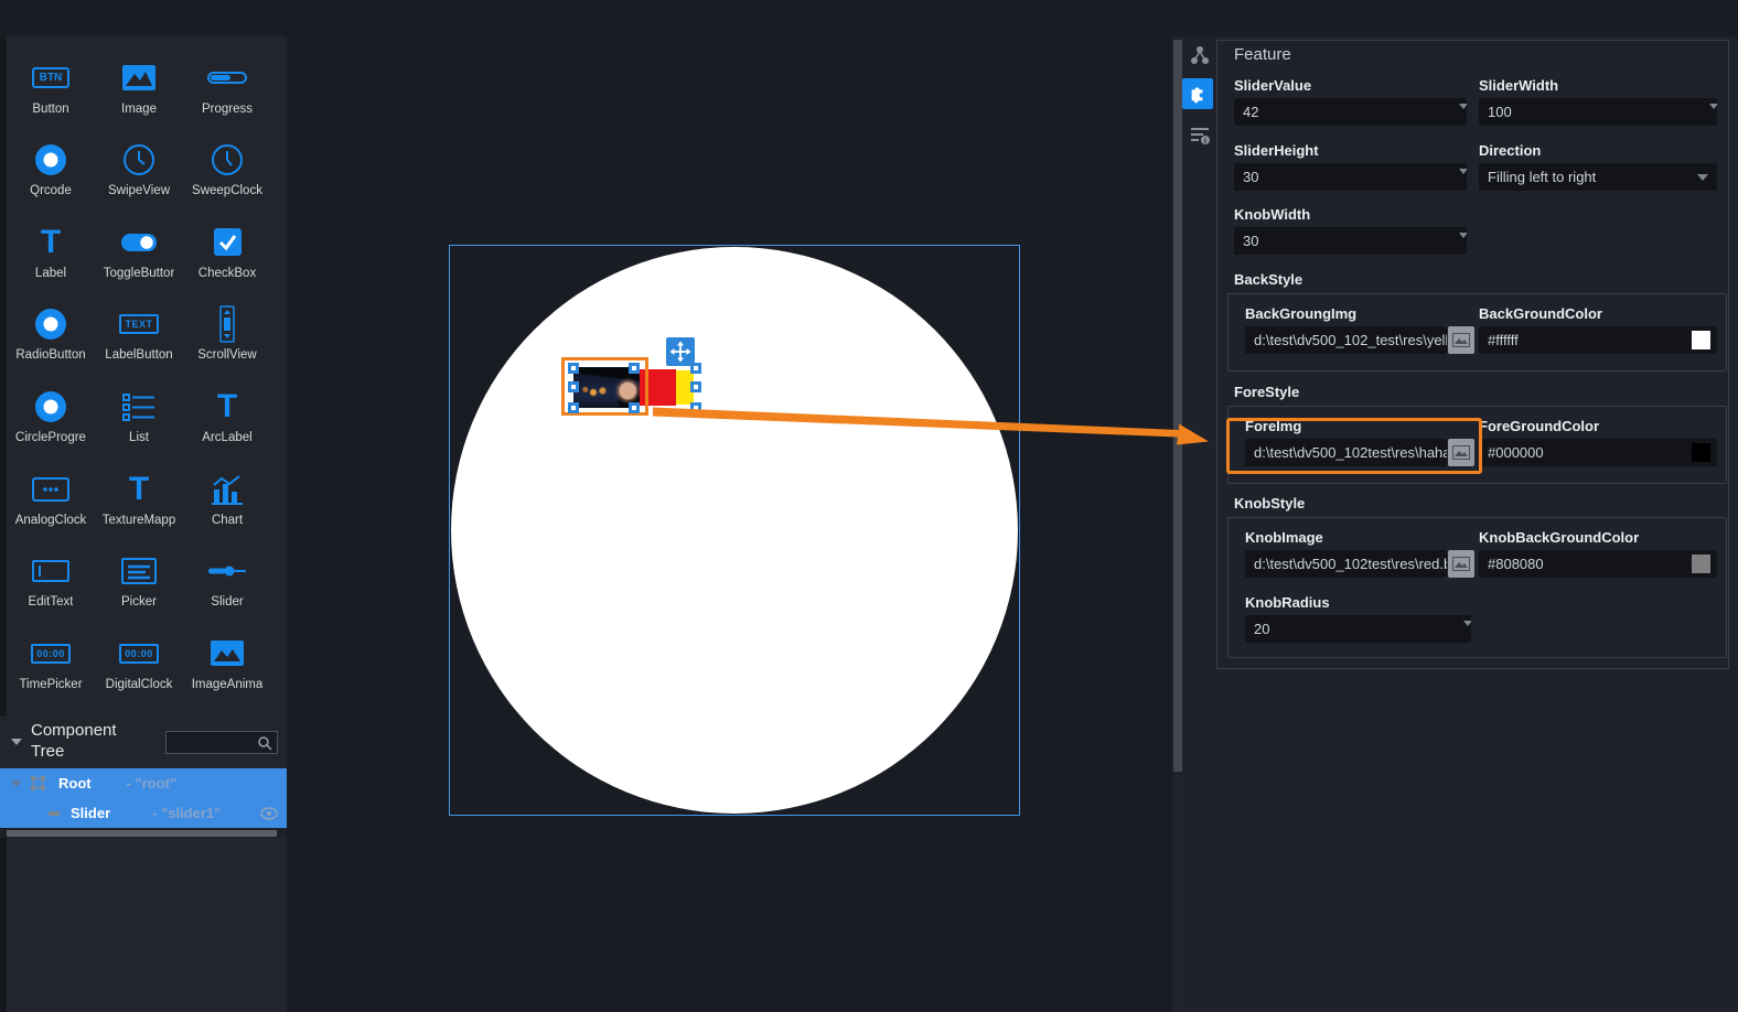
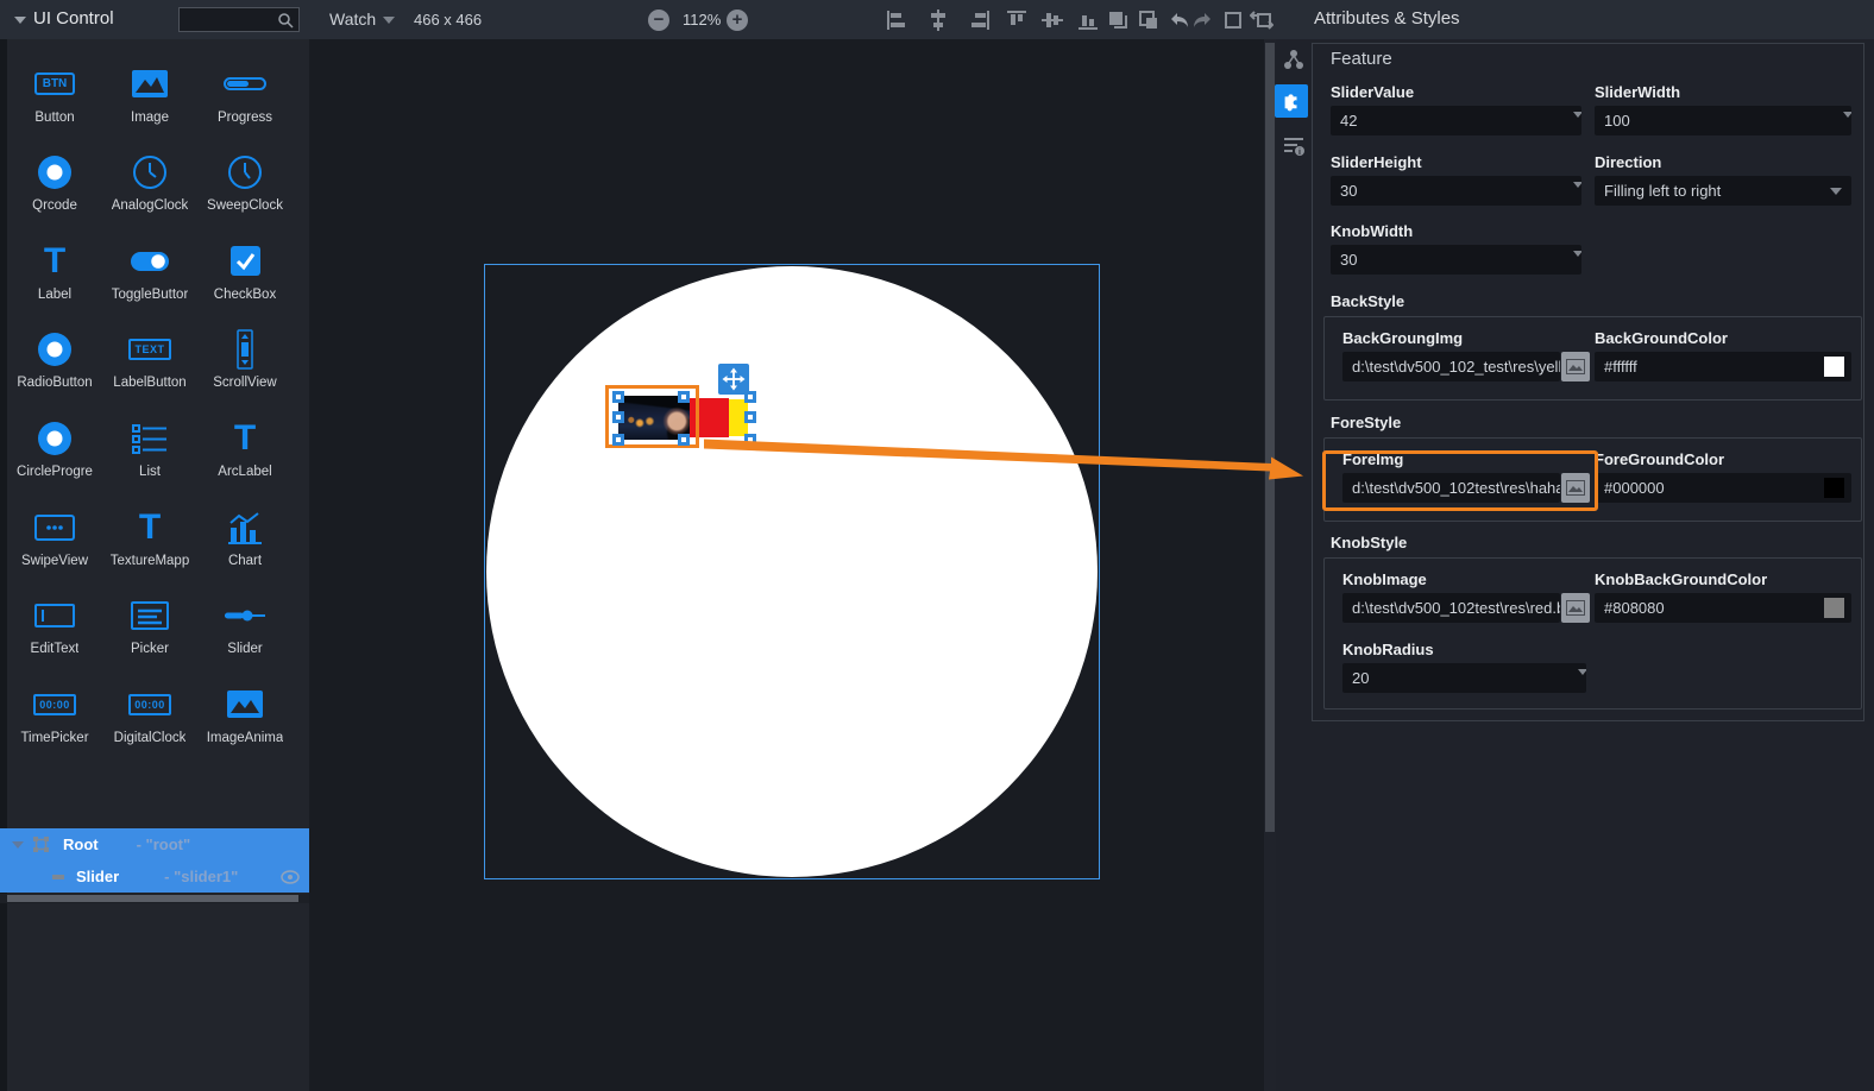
+ UI Control
+ Watch
+ 466 x 466
+ −
+ 112%
+ +
+ Attributes & Styles
  BTN
  Button
  Image
  Progress
  Qrcode
- SwipeView
+ AnalogClock
  SweepClock
  T
  Label
  ToggleButtor
  CheckBox
  RadioButton
  TEXT
  LabelButton
  ScrollView
  CircleProgre
  List
  T
  ArcLabel
- AnalogClock
+ SwipeView
  T
  TextureMapp
  Chart
  EditText
  Picker
  Slider
  00:00
  TimePicker
  00:00
  DigitalClock
  ImageAnima
- Component Tree
  Root
  - "root"
  Slider
  - "slider1"
  Feature
  SliderValue
  42
  SliderWidth
  100
  SliderHeight
  30
  Direction
  Filling left to right
  KnobWidth
  30
  BackStyle
  BackGroungImg
  d:\test\dv500_102_test\res\yell
  BackGroundColor
  #ffffff
  ForeStyle
  ForeImg
  d:\test\dv500_102test\res\haha
  ForeGroundColor
  #000000
  KnobStyle
  KnobImage
  d:\test\dv500_102test\res\red.
  KnobBackGroundColor
  #808080
  KnobRadius
  20
